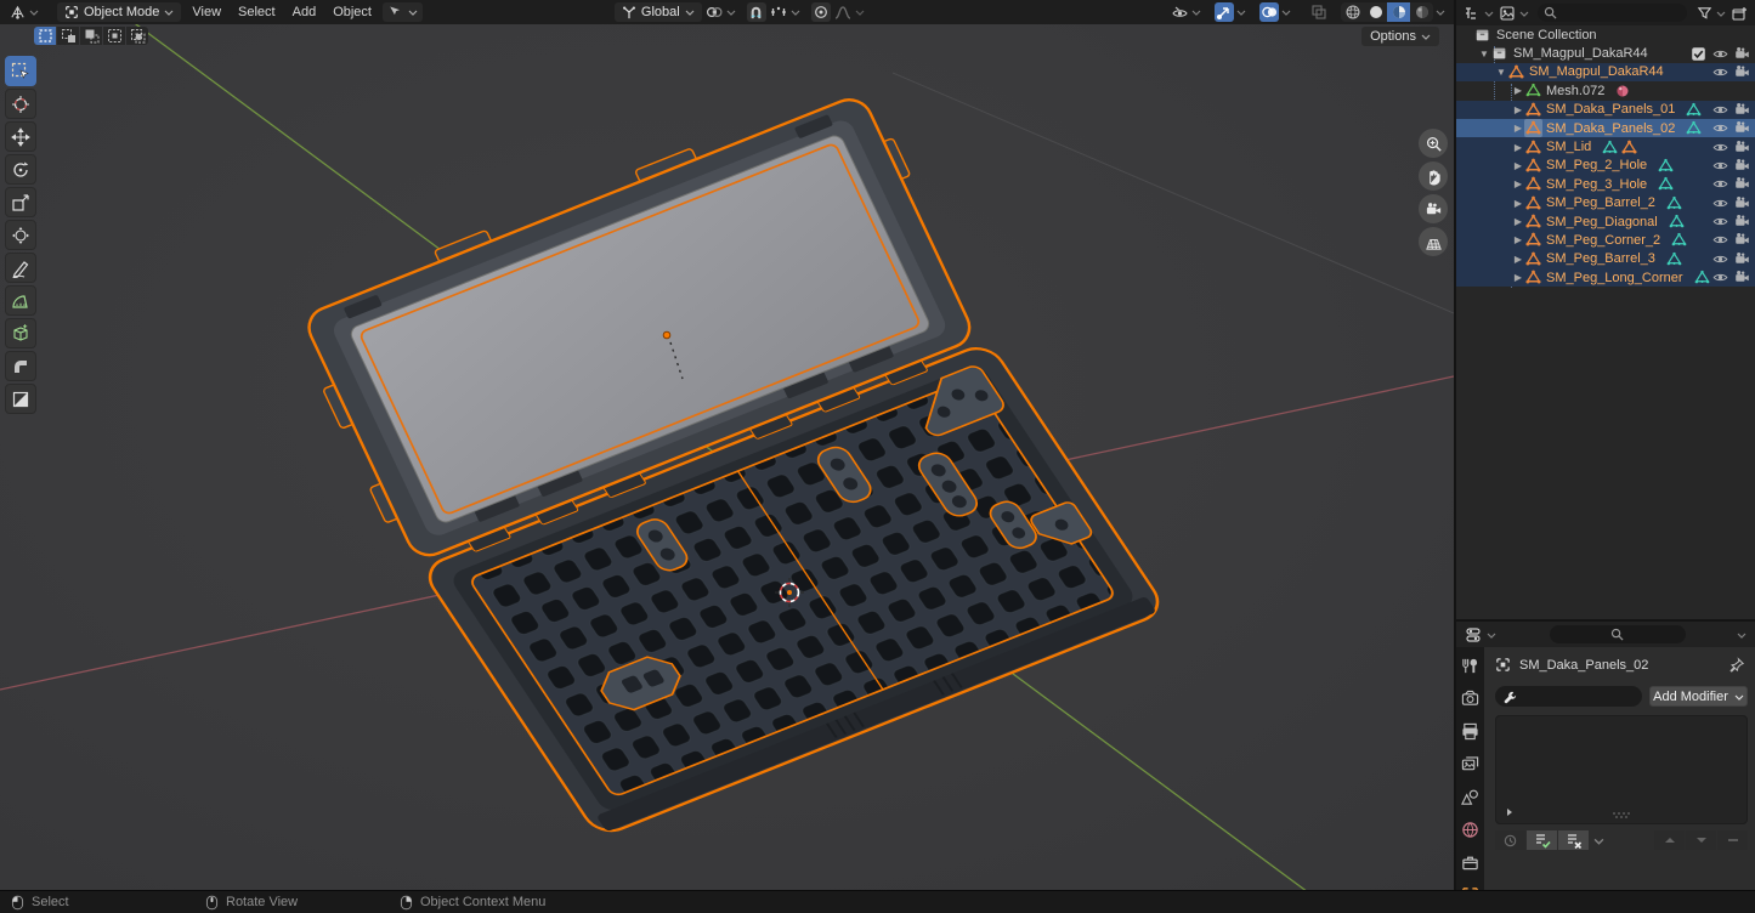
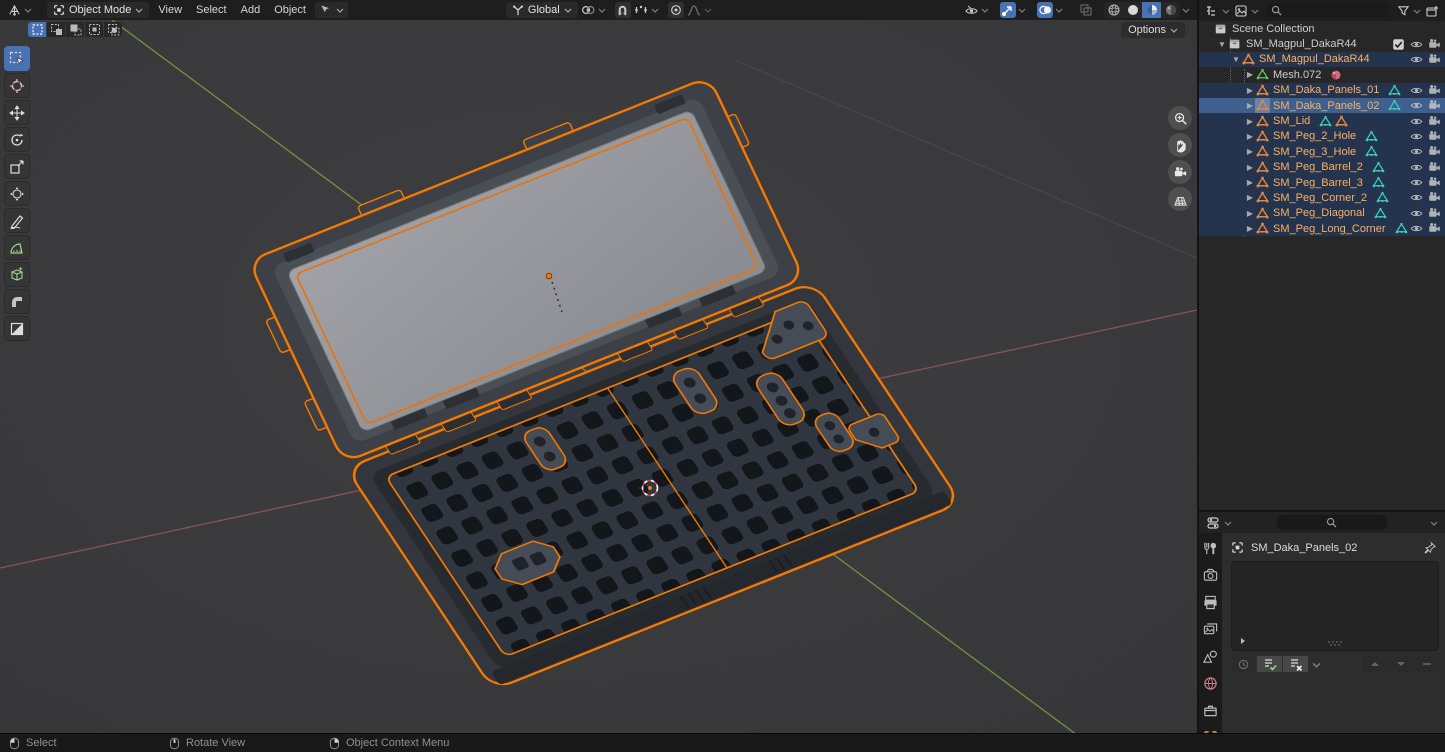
  Object Mode
  View
  Select
  Add
  Object
  Global
  Options
  Scene Collection
  ▼
  SM_Magpul_DakaR44
  ▼
  SM_Magpul_DakaR44
  ▶
  Mesh.072
  ▶
  SM_Daka_Panels_01
  ▶
  SM_Daka_Panels_02
  ▶
  SM_Lid
  ▶
  SM_Peg_2_Hole
  ▶
  SM_Peg_3_Hole
  ▶
  SM_Peg_Barrel_2
  ▶
- SM_Peg_Diagonal
+ SM_Peg_Barrel_3
  ▶
  SM_Peg_Corner_2
  ▶
- SM_Peg_Barrel_3
+ SM_Peg_Diagonal
  ▶
  SM_Peg_Long_Corner
  SM_Daka_Panels_02
- Add Modifier
  Select
  Rotate View
  Object Context Menu
